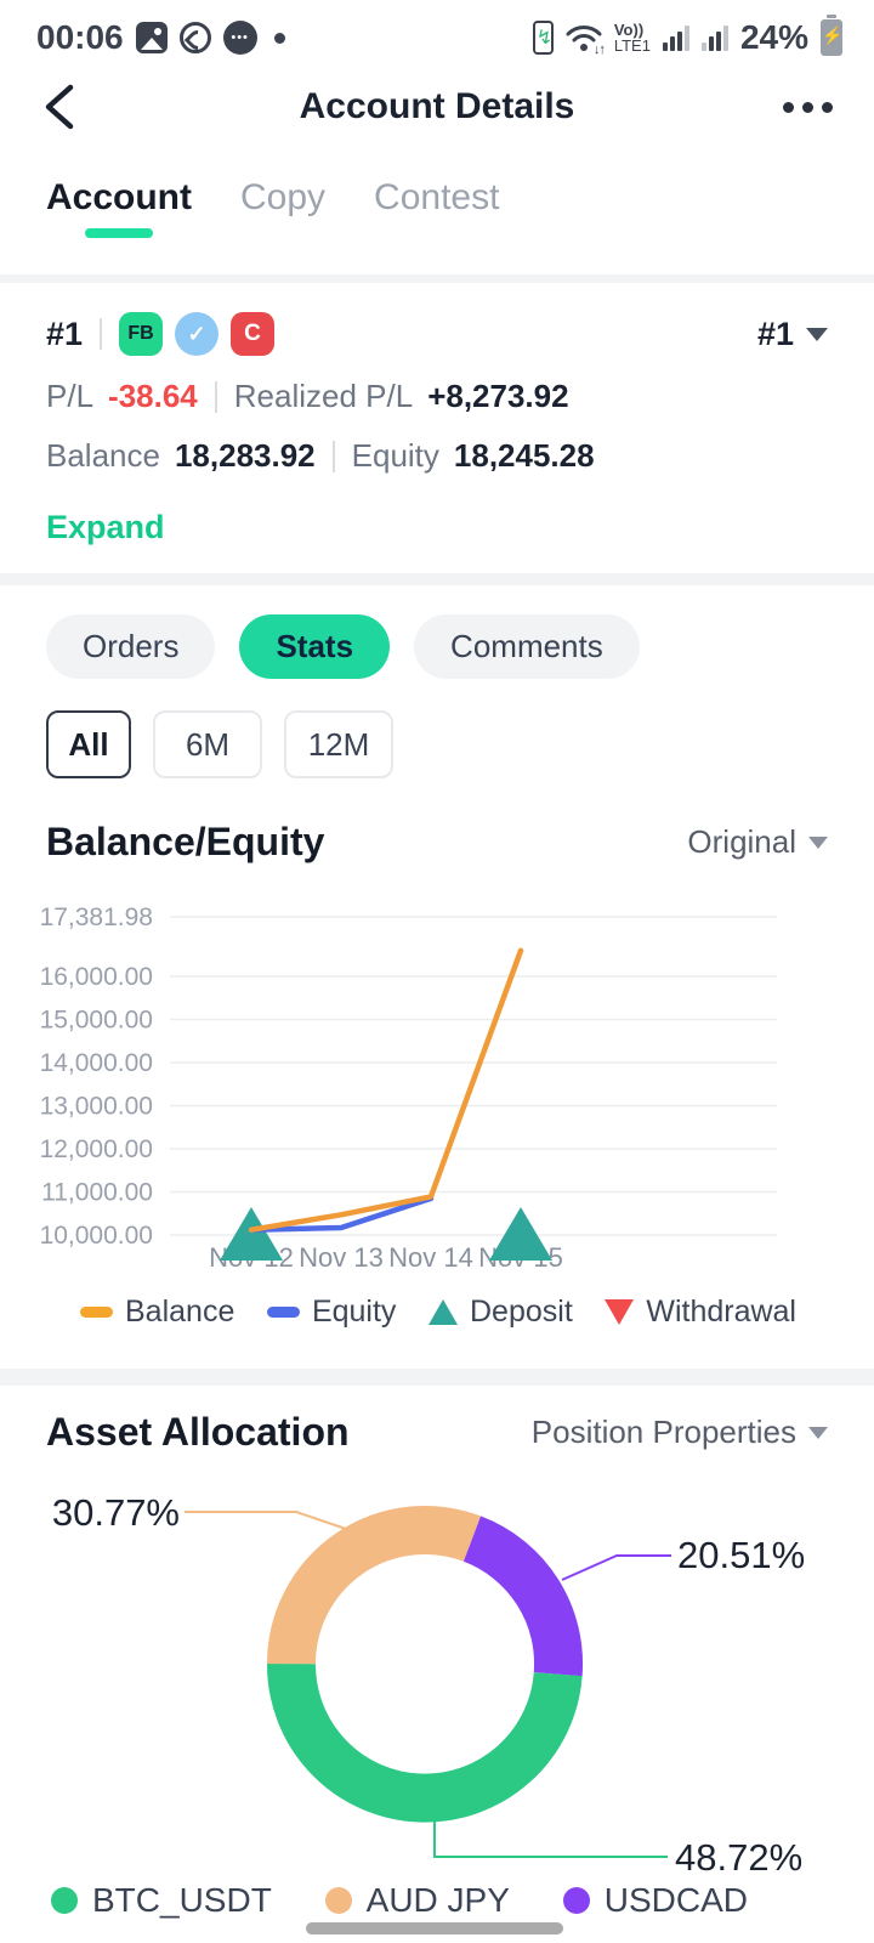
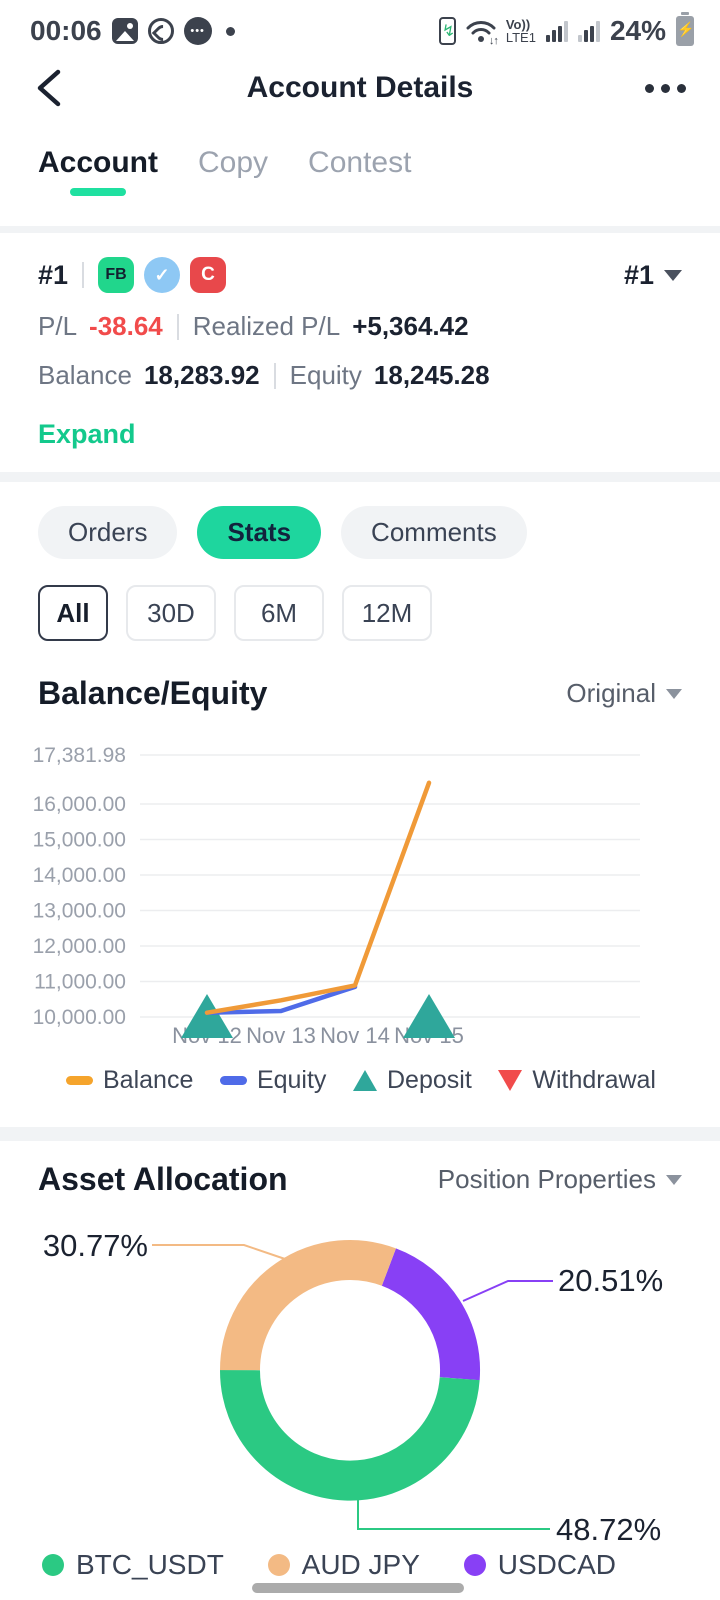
  00:06
  ↓↑
  Vo))
  LTE1
  24%
  Account Details
  Account
  Copy
  Contest
  #1
  FB
  ✓
  C
  #1
  P/L
  -38.64
  Realized P/L
- +8,273.92
+ +5,364.42
  Balance
  18,283.92
  Equity
  18,245.28
  Expand
  Orders
  Stats
  Comments
  All
+ 30D
  6M
  12M
  Balance/Equity
  Original
  17,381.98
  16,000.00
  15,000.00
  14,000.00
  13,000.00
  12,000.00
  11,000.00
  10,000.00
  Nov 13
  Nov 14
  Balance
  Equity
  Deposit
  Withdrawal
  Asset Allocation
  Position Properties
  30.77%
  20.51%
  48.72%
  BTC_USDT
  AUD JPY
  USDCAD
